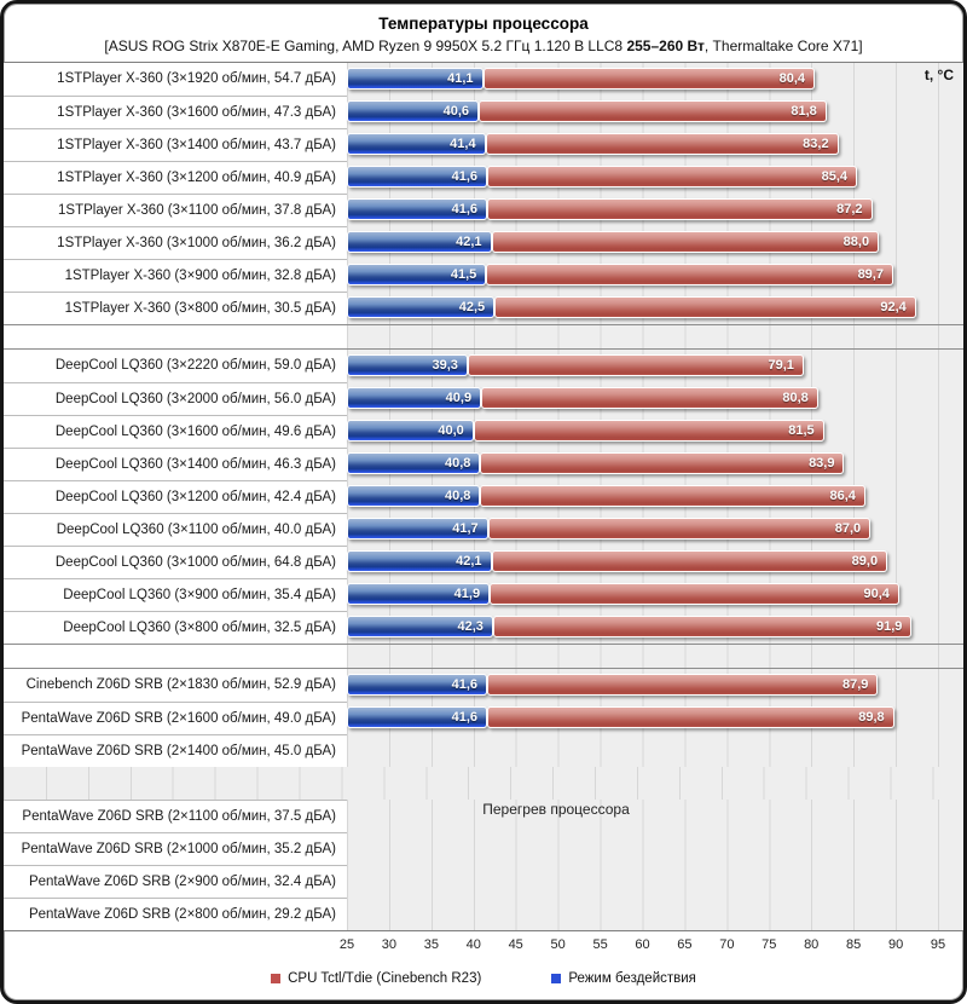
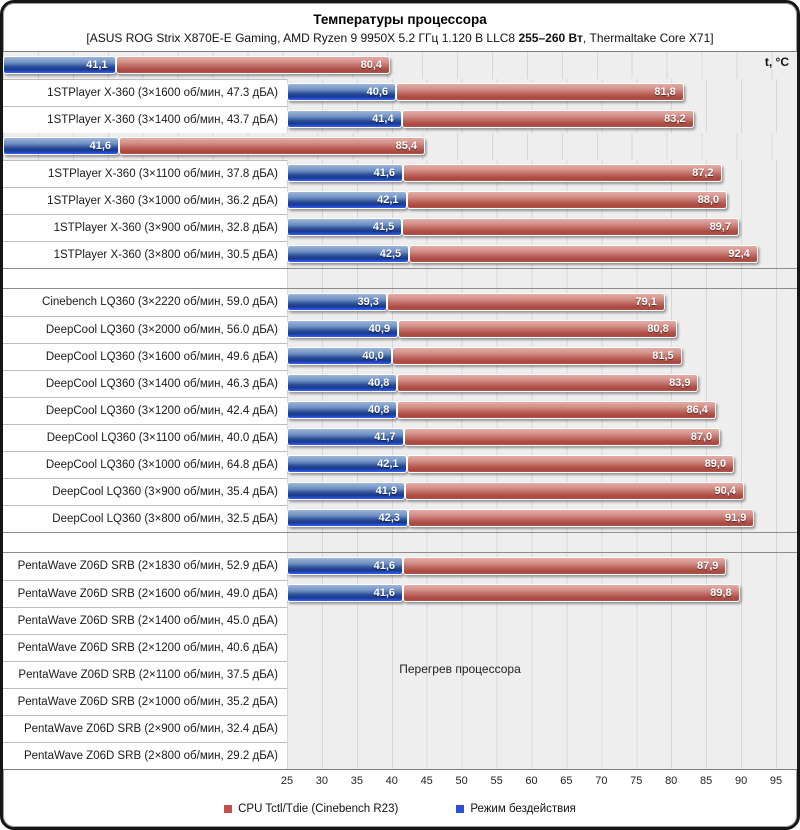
  Температуры процессора
  [ASUS ROG Strix X870E-E Gaming, AMD Ryzen 9 9950X 5.2 ГГц 1.120 В LLC8 255–260 Вт, Thermaltake Core X71]
- 1STPlayer X-360 (3×1920 об/мин, 54.7 дБА)
  41,1
  80,4
  1STPlayer X-360 (3×1600 об/мин, 47.3 дБА)
  40,6
  81,8
  1STPlayer X-360 (3×1400 об/мин, 43.7 дБА)
  41,4
  83,2
- 1STPlayer X-360 (3×1200 об/мин, 40.9 дБА)
  41,6
  85,4
  1STPlayer X-360 (3×1100 об/мин, 37.8 дБА)
  41,6
  87,2
  1STPlayer X-360 (3×1000 об/мин, 36.2 дБА)
  42,1
  88,0
  1STPlayer X-360 (3×900 об/мин, 32.8 дБА)
  41,5
  89,7
  1STPlayer X-360 (3×800 об/мин, 30.5 дБА)
  42,5
  92,4
- DeepCool LQ360 (3×2220 об/мин, 59.0 дБА)
+ Cinebench LQ360 (3×2220 об/мин, 59.0 дБА)
  39,3
  79,1
  DeepCool LQ360 (3×2000 об/мин, 56.0 дБА)
  40,9
  80,8
  DeepCool LQ360 (3×1600 об/мин, 49.6 дБА)
  40,0
  81,5
  DeepCool LQ360 (3×1400 об/мин, 46.3 дБА)
  40,8
  83,9
  DeepCool LQ360 (3×1200 об/мин, 42.4 дБА)
  40,8
  86,4
  DeepCool LQ360 (3×1100 об/мин, 40.0 дБА)
  41,7
  87,0
  DeepCool LQ360 (3×1000 об/мин, 64.8 дБА)
  42,1
  89,0
  DeepCool LQ360 (3×900 об/мин, 35.4 дБА)
  41,9
  90,4
  DeepCool LQ360 (3×800 об/мин, 32.5 дБА)
  42,3
  91,9
- Cinebench Z06D SRB (2×1830 об/мин, 52.9 дБА)
+ PentaWave Z06D SRB (2×1830 об/мин, 52.9 дБА)
  41,6
  87,9
  PentaWave Z06D SRB (2×1600 об/мин, 49.0 дБА)
  41,6
  89,8
  PentaWave Z06D SRB (2×1400 об/мин, 45.0 дБА)
+ PentaWave Z06D SRB (2×1200 об/мин, 40.6 дБА)
  PentaWave Z06D SRB (2×1100 об/мин, 37.5 дБА)
  PentaWave Z06D SRB (2×1000 об/мин, 35.2 дБА)
  PentaWave Z06D SRB (2×900 об/мин, 32.4 дБА)
  PentaWave Z06D SRB (2×800 об/мин, 29.2 дБА)
  t, °C
  Перегрев процессора
  25
  30
  35
  40
  45
  50
  55
  60
  65
  70
  75
  80
  85
  90
  95
  CPU Tctl/Tdie (Cinebench R23)
  Режим бездействия
